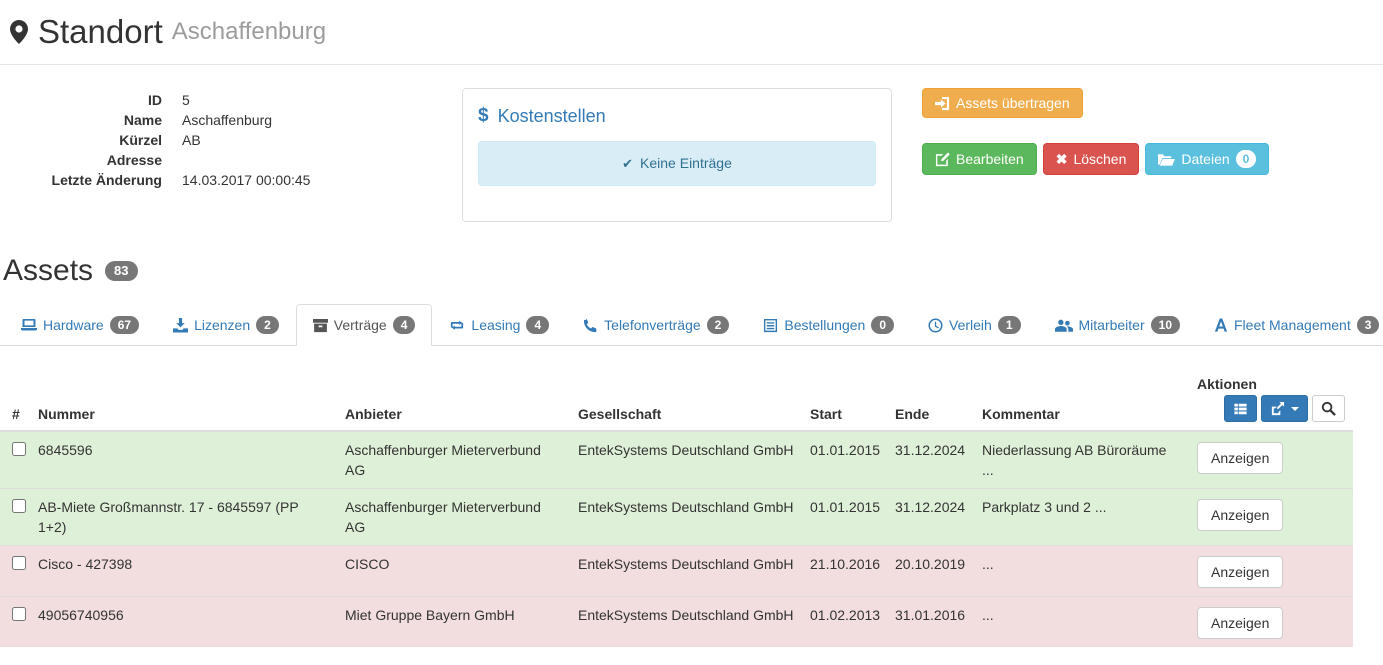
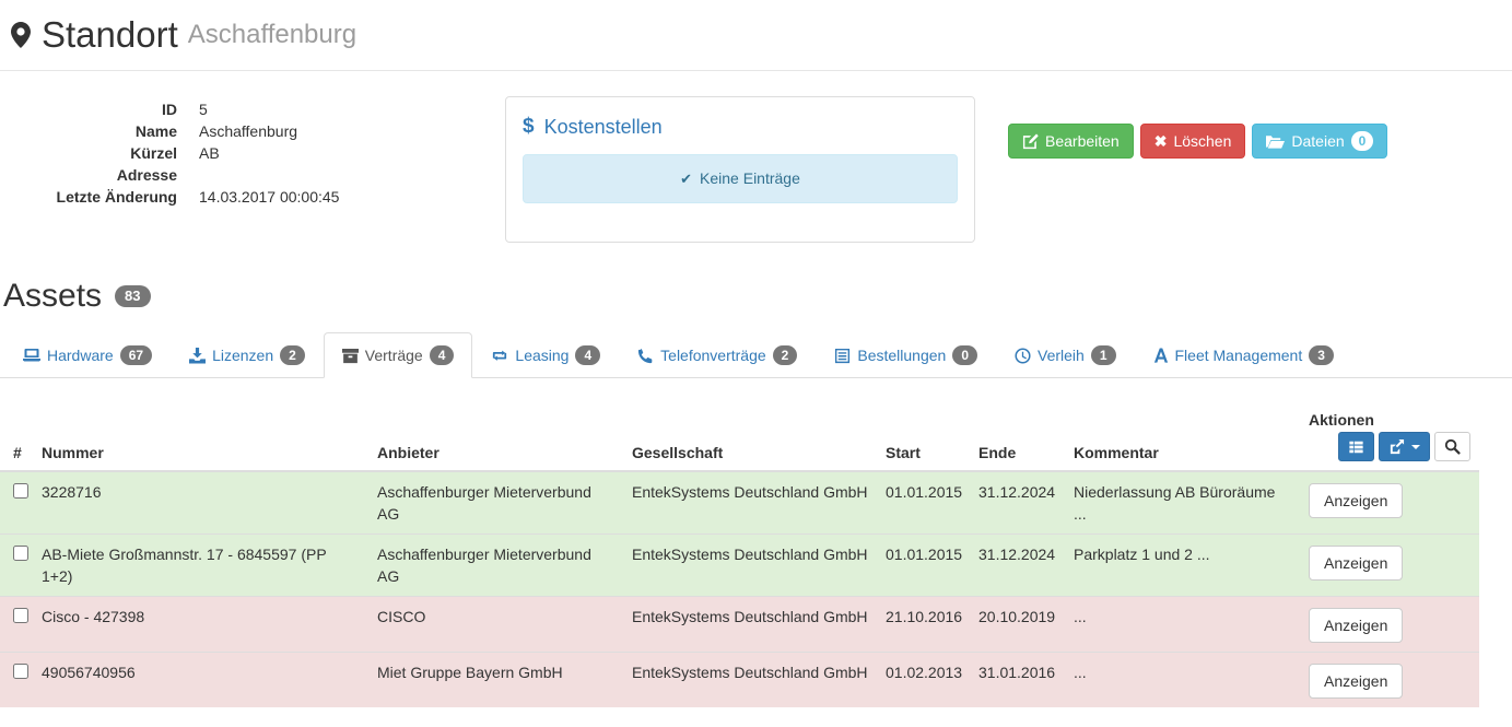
  Standort
  Aschaffenburg
  ID
  5
  Name
  Aschaffenburg
  Kürzel
  AB
  Adresse
  Letzte Änderung
  14.03.2017 00:00:45
  $
  Kostenstellen
  ✔ Keine Einträge
- Assets übertragen
  Bearbeiten
  ✖
  Löschen
  Dateien
  0
  Assets
  83
  Hardware
  67
  Lizenzen
  2
  Verträge
  4
  Leasing
  4
  Telefonverträge
  2
  Bestellungen
  0
  Verleih
  1
- Mitarbeiter
- 10
  Fleet Management
  3
  #	Nummer	Anbieter	Gesellschaft	Start	Ende	Kommentar	Aktionen
- 	6845596	Aschaffenburger Mieterverbund AG	EntekSystems Deutschland GmbH	01.01.2015	31.12.2024	Niederlassung AB Büroräume ...	Anzeigen
+ 	3228716	Aschaffenburger Mieterverbund AG	EntekSystems Deutschland GmbH	01.01.2015	31.12.2024	Niederlassung AB Büroräume ...	Anzeigen
- 	AB-Miete Großmannstr. 17 - 6845597 (PP 1+2)	Aschaffenburger Mieterverbund AG	EntekSystems Deutschland GmbH	01.01.2015	31.12.2024	Parkplatz 3 und 2 ...	Anzeigen
+ 	AB-Miete Großmannstr. 17 - 6845597 (PP 1+2)	Aschaffenburger Mieterverbund AG	EntekSystems Deutschland GmbH	01.01.2015	31.12.2024	Parkplatz 1 und 2 ...	Anzeigen
  	Cisco - 427398	CISCO	EntekSystems Deutschland GmbH	21.10.2016	20.10.2019	...	Anzeigen
  	49056740956	Miet Gruppe Bayern GmbH	EntekSystems Deutschland GmbH	01.02.2013	31.01.2016	...	Anzeigen
